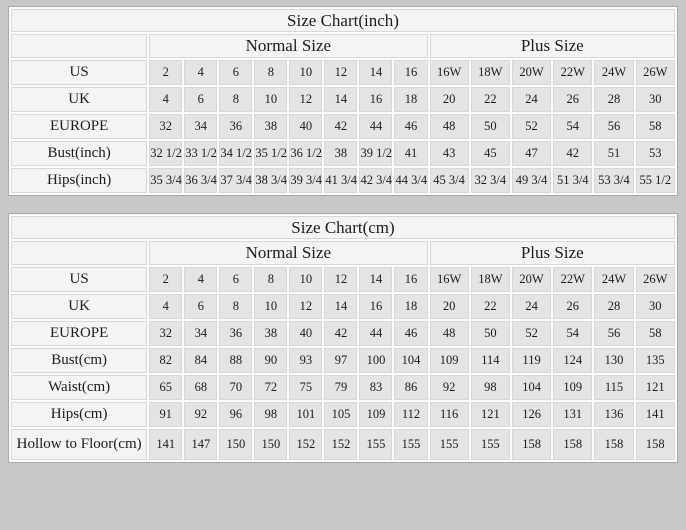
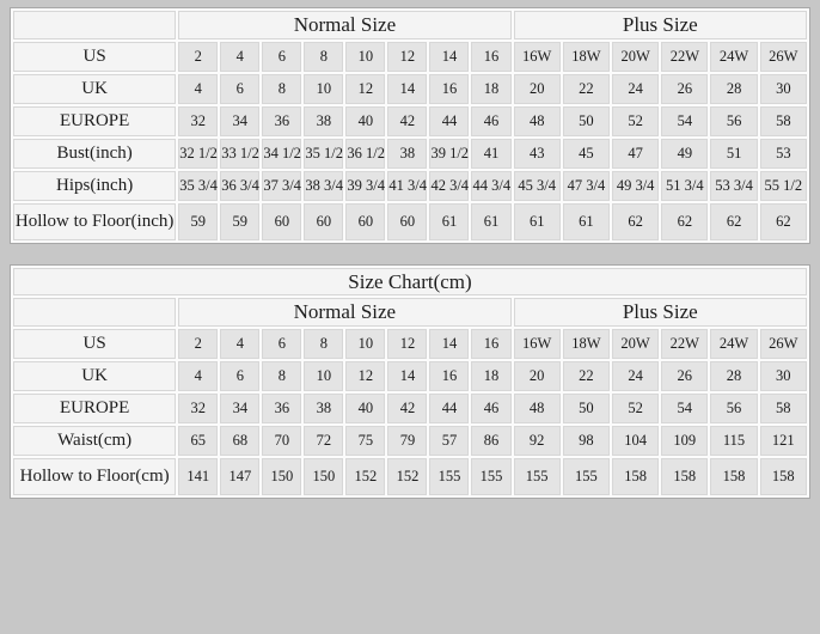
- Size Chart(inch)
  	Normal Size	Plus Size
  US	2	4	6	8	10	12	14	16	16W	18W	20W	22W	24W	26W
  UK	4	6	8	10	12	14	16	18	20	22	24	26	28	30
  EUROPE	32	34	36	38	40	42	44	46	48	50	52	54	56	58
- Bust(inch)	32 1/2	33 1/2	34 1/2	35 1/2	36 1/2	38	39 1/2	41	43	45	47	42	51	53
+ Bust(inch)	32 1/2	33 1/2	34 1/2	35 1/2	36 1/2	38	39 1/2	41	43	45	47	49	51	53
- Hips(inch)	35 3/4	36 3/4	37 3/4	38 3/4	39 3/4	41 3/4	42 3/4	44 3/4	45 3/4	32 3/4	49 3/4	51 3/4	53 3/4	55 1/2
+ Hips(inch)	35 3/4	36 3/4	37 3/4	38 3/4	39 3/4	41 3/4	42 3/4	44 3/4	45 3/4	47 3/4	49 3/4	51 3/4	53 3/4	55 1/2
+ Hollow to Floor(inch)	59	59	60	60	60	60	61	61	61	61	62	62	62	62
  Size Chart(cm)
  	Normal Size	Plus Size
  US	2	4	6	8	10	12	14	16	16W	18W	20W	22W	24W	26W
  UK	4	6	8	10	12	14	16	18	20	22	24	26	28	30
  EUROPE	32	34	36	38	40	42	44	46	48	50	52	54	56	58
- Bust(cm)	82	84	88	90	93	97	100	104	109	114	119	124	130	135
- Waist(cm)	65	68	70	72	75	79	83	86	92	98	104	109	115	121
+ Waist(cm)	65	68	70	72	75	79	57	86	92	98	104	109	115	121
- Hips(cm)	91	92	96	98	101	105	109	112	116	121	126	131	136	141
  Hollow to Floor(cm)	141	147	150	150	152	152	155	155	155	155	158	158	158	158
